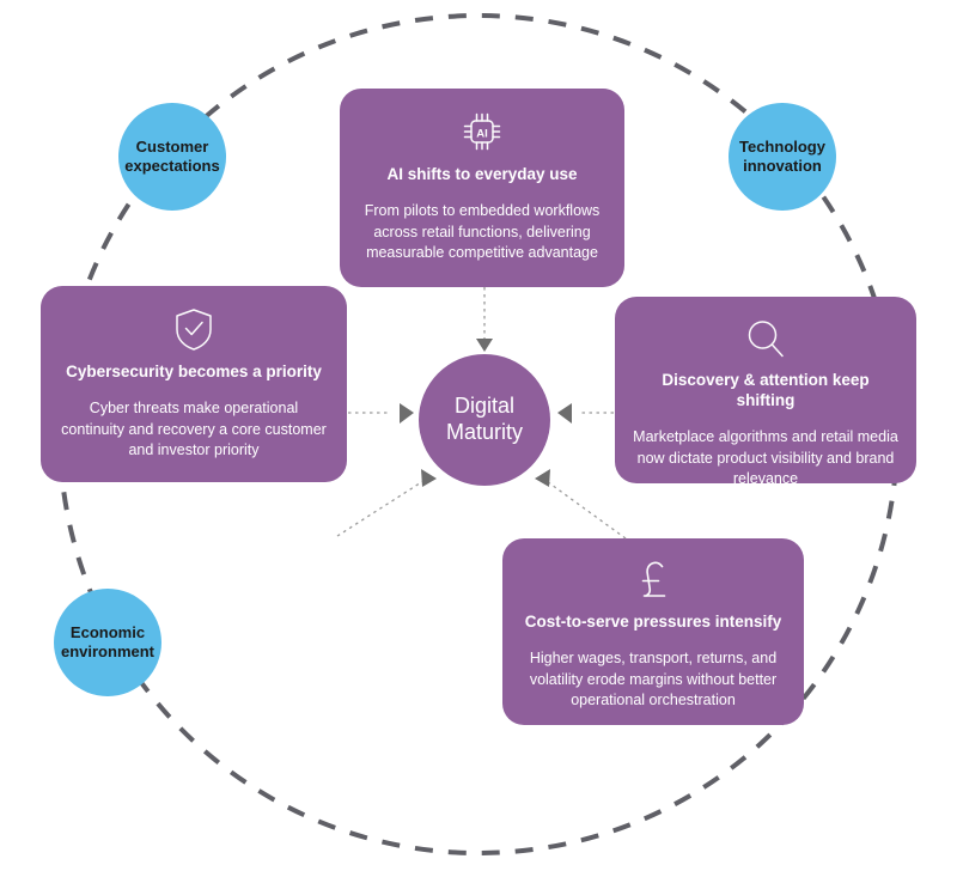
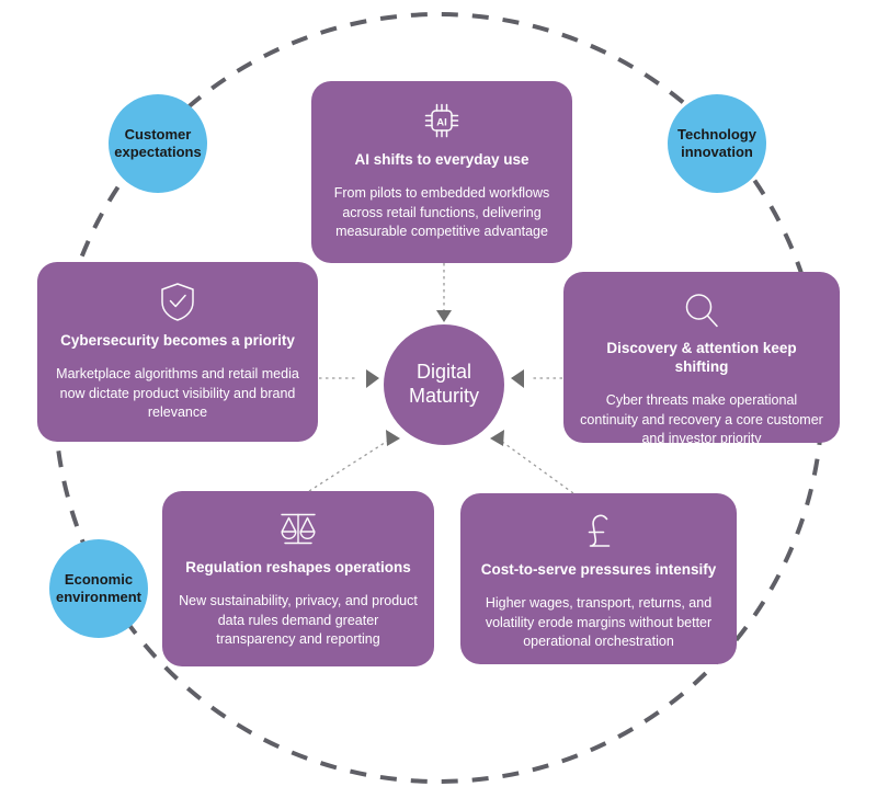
  Customer
  expectations
  Technology
  innovation
  Economic
  environment
  AI
  AI shifts to everyday use
  From pilots to embedded workflows across retail functions, delivering measurable competitive advantage
  Cybersecurity becomes a priority
- Cyber threats make operational continuity and recovery a core customer and investor priority
+ Marketplace algorithms and retail media now dictate product visibility and brand relevance
  Discovery & attention keep shifting
- Marketplace algorithms and retail media now dictate product visibility and brand relevance
+ Cyber threats make operational continuity and recovery a core customer and investor priority
+ Regulation reshapes operations
+ New sustainability, privacy, and product data rules demand greater transparency and reporting
  Cost-to-serve pressures intensify
  Higher wages, transport, returns, and volatility erode margins without better operational orchestration
  Digital
  Maturity
